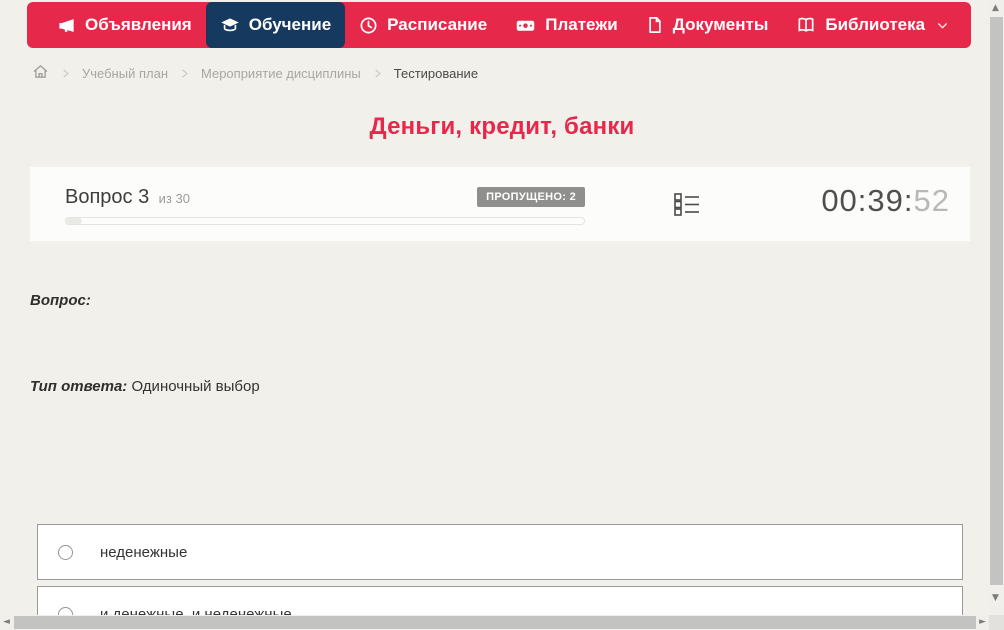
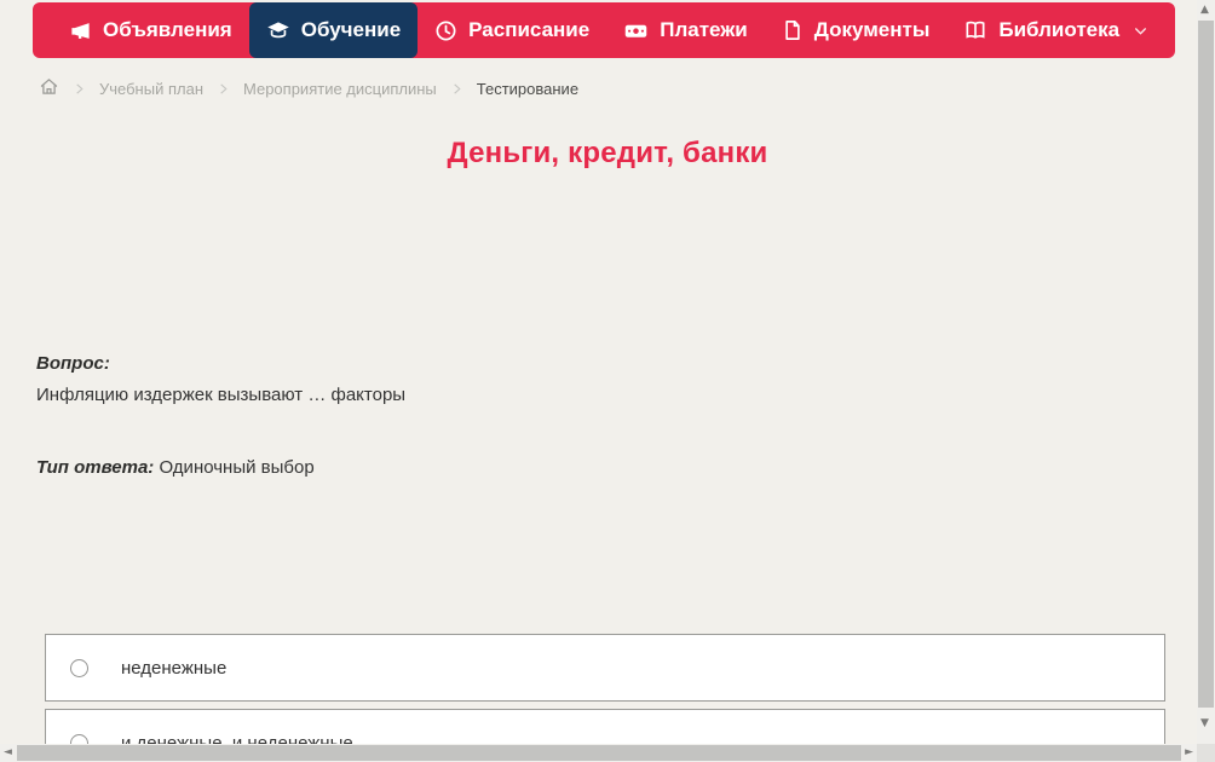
  Объявления
  Обучение
  Расписание
  Платежи
  Документы
  Библиотека
  Учебный план
  Мероприятие дисциплины
  Тестирование
  Деньги, кредит, банки
- Вопрос 3 из 30
- ПРОПУЩЕНО: 2
- 00:39:52
  Вопрос:
+ Инфляцию издержек вызывают … факторы
  Тип ответа: Одиночный выбор
  неденежные
  и денежные, и неденежные
  ▲
  ▼
  ◄
  ►
